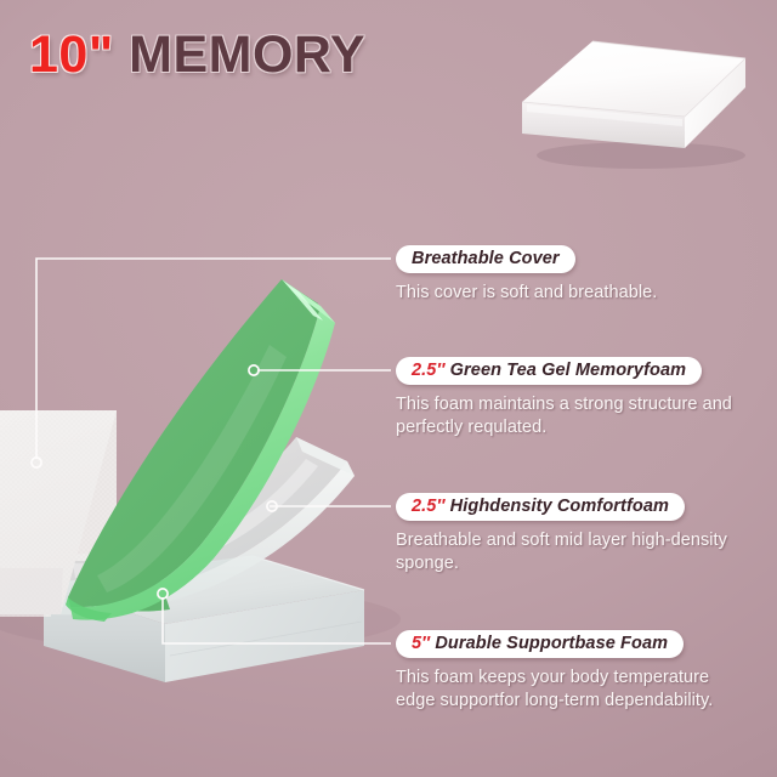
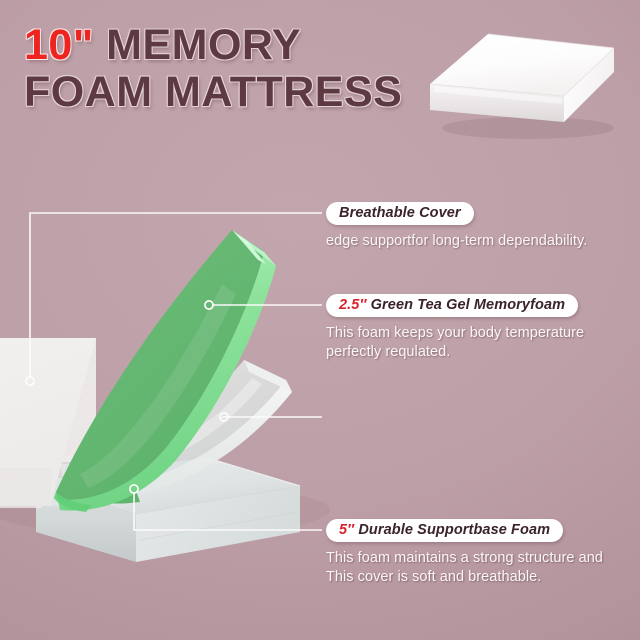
  10" MEMORY
+ FOAM MATTRESS
  Breathable Cover
- This cover is soft and breathable.
+ edge supportfor long-term dependability.
  2.5″ Green Tea Gel Memoryfoam
- This foam maintains a strong structure and
+ This foam keeps your body temperature
  perfectly requlated.
- 2.5″ Highdensity Comfortfoam
- Breathable and soft mid layer high-density
- sponge.
  5″ Durable Supportbase Foam
- This foam keeps your body temperature
+ This foam maintains a strong structure and
- edge supportfor long-term dependability.
+ This cover is soft and breathable.
